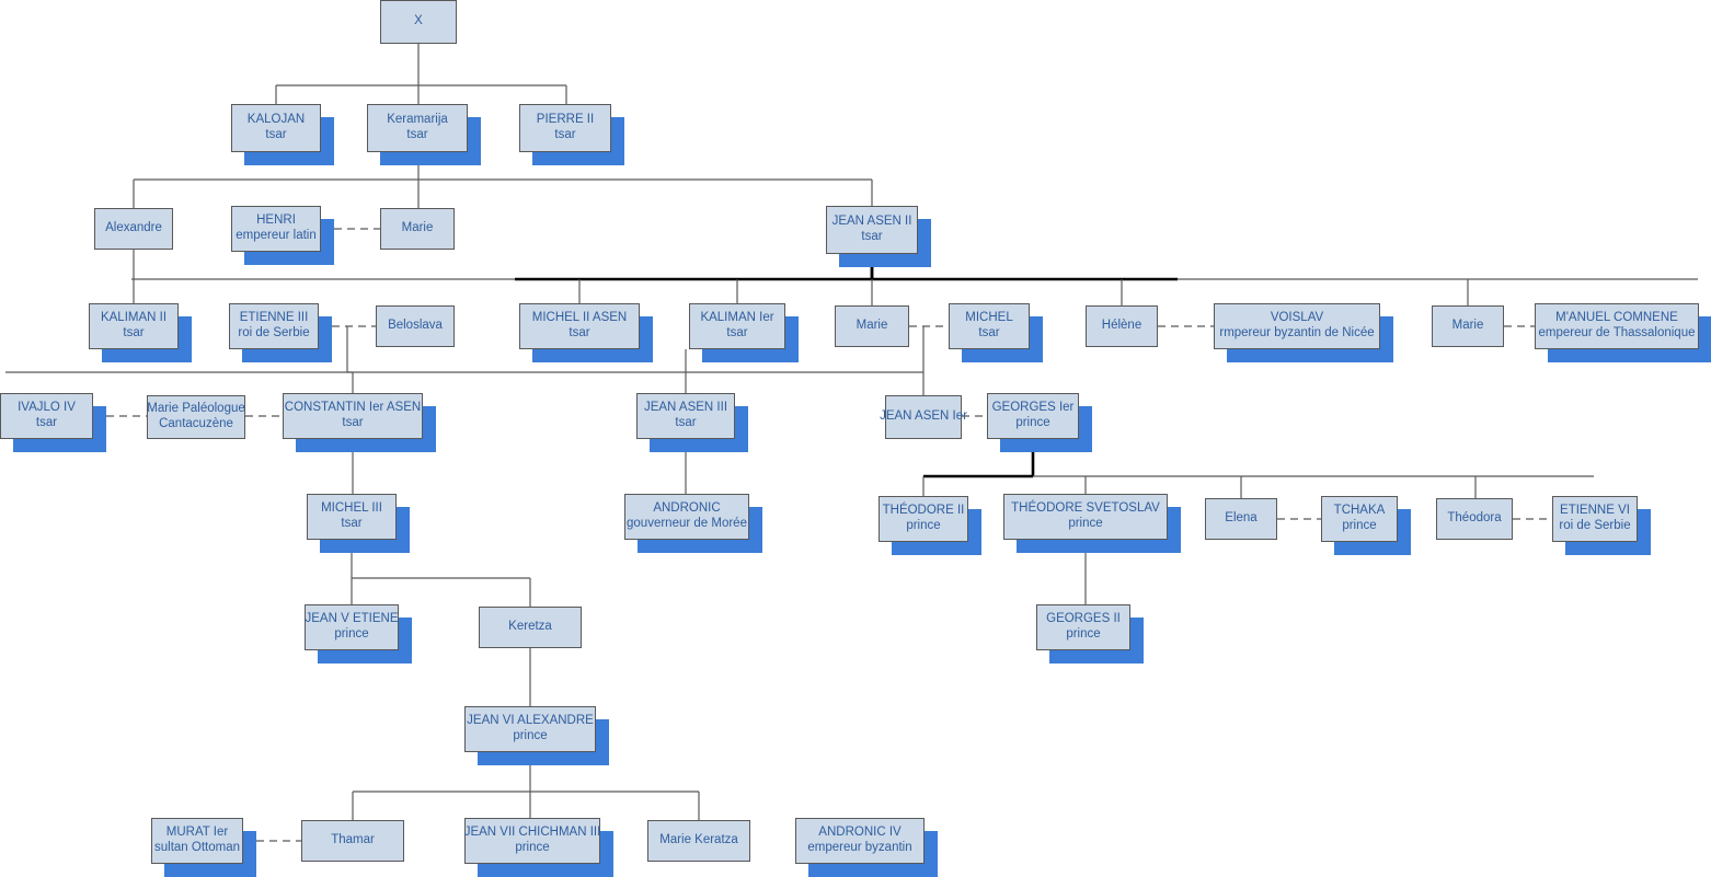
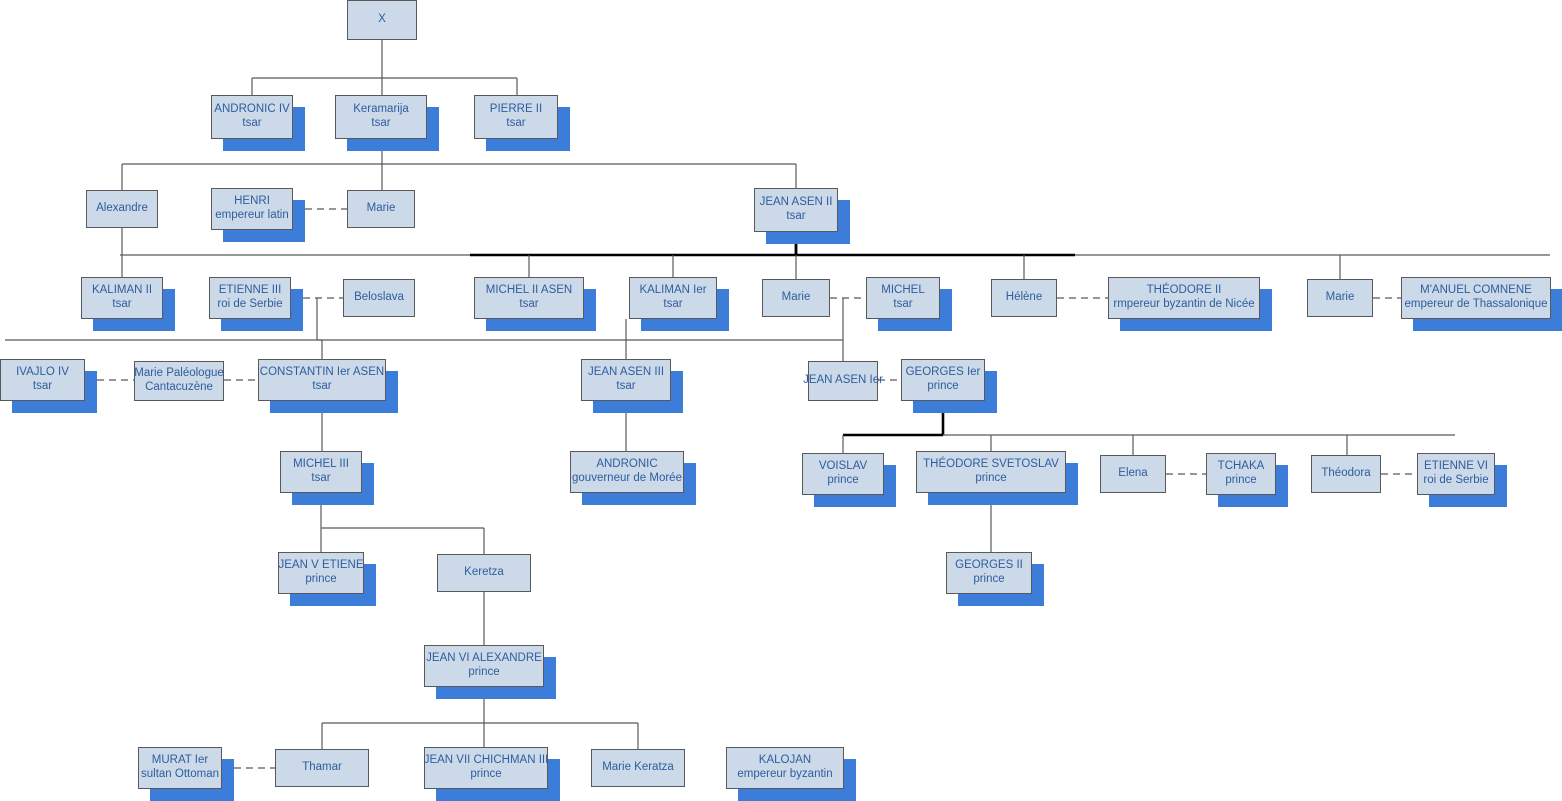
  X
- KALOJAN
+ ANDRONIC IV
  tsar
  Keramarija
  tsar
  PIERRE II
  tsar
  Alexandre
  HENRI
  empereur latin
  Marie
  JEAN ASEN II
  tsar
  KALIMAN II
  tsar
  ETIENNE III
  roi de Serbie
  Beloslava
  MICHEL II ASEN
  tsar
  KALIMAN Ier
  tsar
  Marie
  MICHEL
  tsar
  Hélène
- VOISLAV
+ THÉODORE II
  rmpereur byzantin de Nicée
  Marie
  M'ANUEL COMNENE
  empereur de Thassalonique
  IVAJLO IV
  tsar
  Marie Paléologue
  Cantacuzène
  CONSTANTIN Ier ASEN
  tsar
  JEAN ASEN III
  tsar
  JEAN ASEN Ier
  GEORGES Ier
  prince
  MICHEL III
  tsar
  ANDRONIC
  gouverneur de Morée
- THÉODORE II
+ VOISLAV
  prince
  THÉODORE SVETOSLAV
  prince
  Elena
  TCHAKA
  prince
  Théodora
  ETIENNE VI
  roi de Serbie
  JEAN V ETIENE
  prince
  Keretza
  GEORGES II
  prince
  JEAN VI ALEXANDRE
  prince
  MURAT Ier
  sultan Ottoman
  Thamar
  JEAN VII CHICHMAN III
  prince
  Marie Keratza
- ANDRONIC IV
+ KALOJAN
  empereur byzantin
